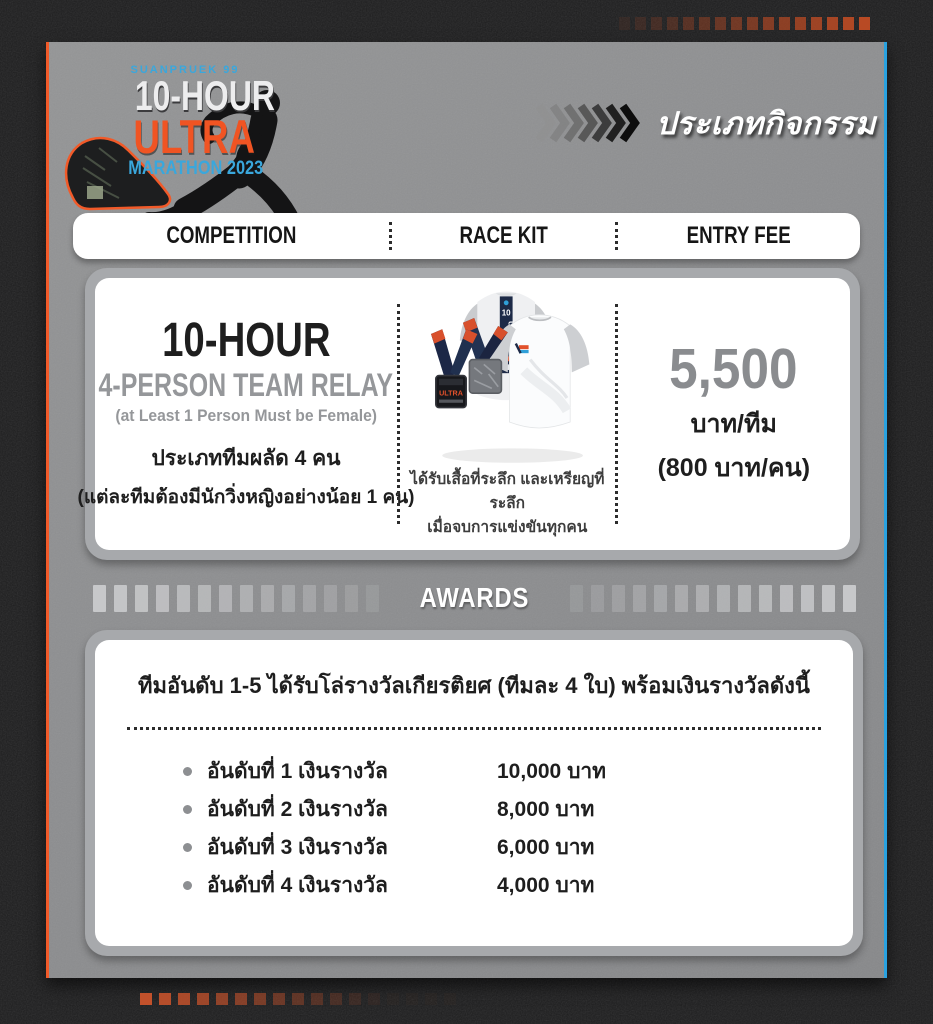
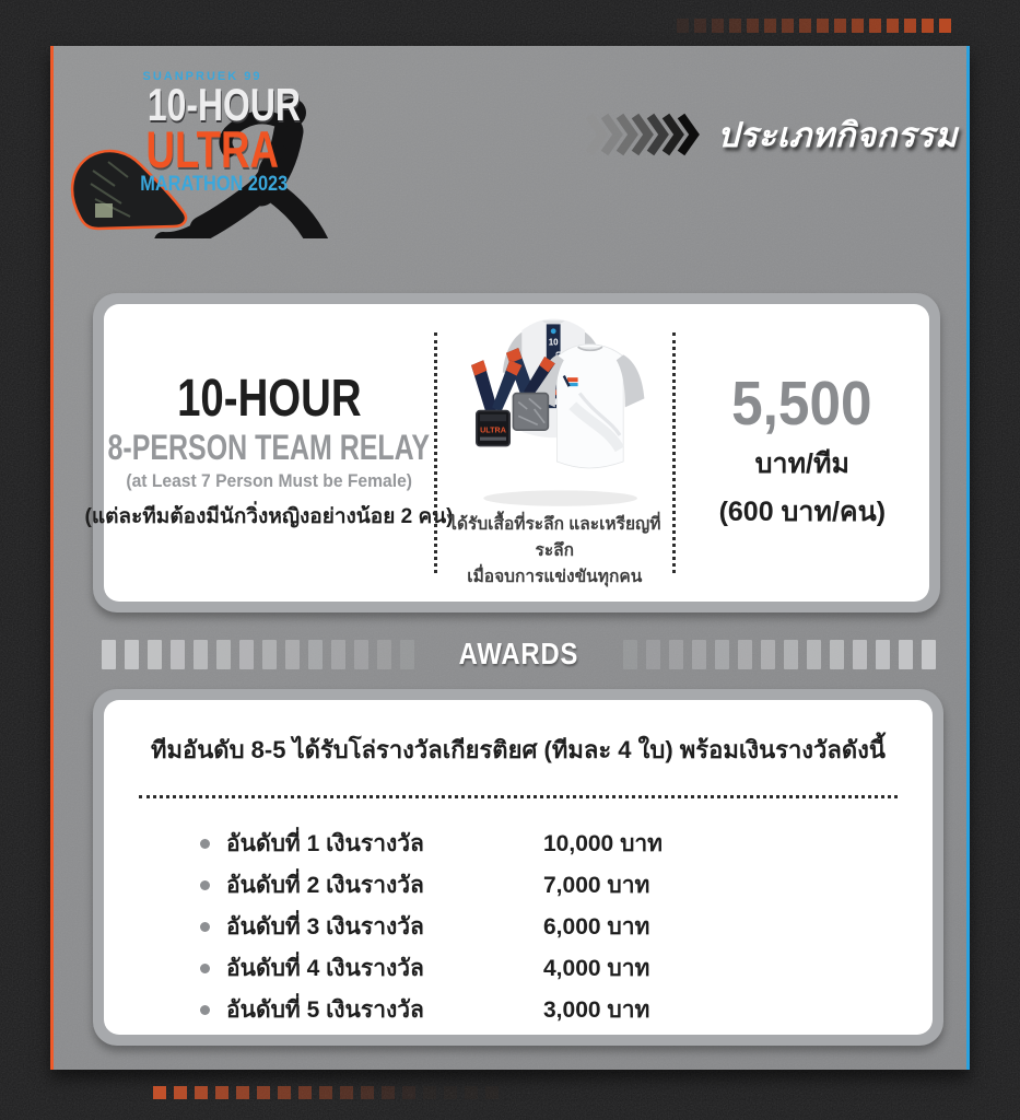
  SUANPRUEK 99
  10-HOUR
  ULTRA
  MARATHON 2023
  ประเภทกิจกรรม
- COMPETITION
- RACE KIT
- ENTRY FEE
  10-HOUR
- 4-PERSON TEAM RELAY
+ 8-PERSON TEAM RELAY
- (at Least 1 Person Must be Female)
+ (at Least 7 Person Must be Female)
- ประเภททีมผลัด 4 คน
- (แต่ละทีมต้องมีนักวิ่งหญิงอย่างน้อย 1 คน)
+ (แต่ละทีมต้องมีนักวิ่งหญิงอย่างน้อย 2 คน)
  10
  ULTRA
  ได้รับเสื้อที่ระลึก และเหรียญที่ระลึก
  เมื่อจบการแข่งขันทุกคน
  5,500
  บาท/ทีม
- (800 บาท/คน)
+ (600 บาท/คน)
  AWARDS
- ทีมอันดับ 1-5 ได้รับโล่รางวัลเกียรติยศ (ทีมละ 4 ใบ) พร้อมเงินรางวัลดังนี้
+ ทีมอันดับ 8-5 ได้รับโล่รางวัลเกียรติยศ (ทีมละ 4 ใบ) พร้อมเงินรางวัลดังนี้
  อันดับที่ 1 เงินรางวัล
  10,000 บาท
  อันดับที่ 2 เงินรางวัล
- 8,000 บาท
+ 7,000 บาท
  อันดับที่ 3 เงินรางวัล
  6,000 บาท
  อันดับที่ 4 เงินรางวัล
  4,000 บาท
+ อันดับที่ 5 เงินรางวัล
+ 3,000 บาท
